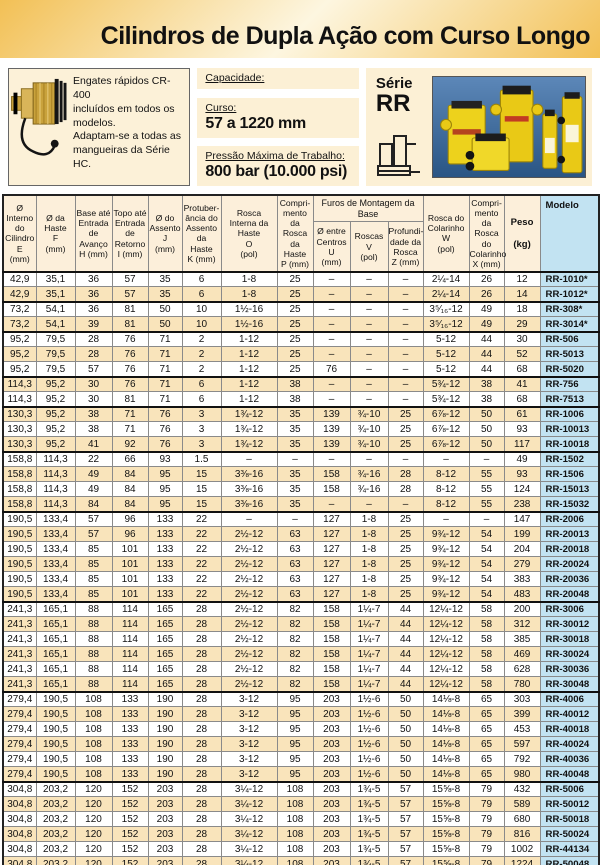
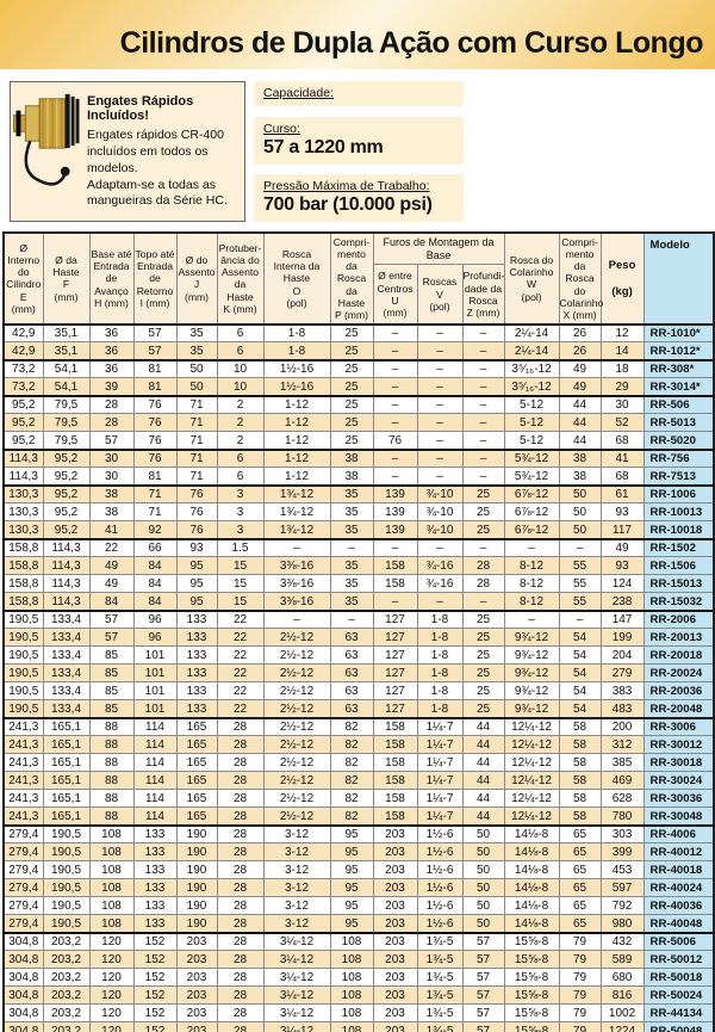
  Cilindros de Dupla Ação com Curso Longo
+ Engates Rápidos Incluídos!
  Engates rápidos CR-400
  incluídos em todos os modelos.
  Adaptam-se a todas as
  mangueiras da Série HC.
  Capacidade:
  Curso:
  57 a 1220 mm
  Pressão Máxima de Trabalho:
- 800 bar (10.000 psi)
+ 700 bar (10.000 psi)
- Série
- RR
  Ø Interno do Cilindro E (mm)	Ø da Haste F (mm)	Base até Entrada de Avanço H (mm)	Topo até Entrada de Retorno I (mm)	Ø do Assento J (mm)	Protuber- ância do Assento da Haste K (mm)	Rosca Interna da Haste O (pol)	Compri- mento da Rosca da Haste P (mm)	Furos de Montagem da Base	Rosca do Colarinho W (pol)	Compri- mento da Rosca do Colarinho X (mm)	Peso (kg)	Modelo
  Ø entre Centros U (mm)	Roscas V (pol)	Profundi- dade da Rosca Z (mm)
  42,9	35,1	36	57	35	6	1-8	25	–	–	–	2¼-14	26	12	RR-1010*
  42,9	35,1	36	57	35	6	1-8	25	–	–	–	2¼-14	26	14	RR-1012*
  73,2	54,1	36	81	50	10	1½-16	25	–	–	–	3⁵⁄₁₆-12	49	18	RR-308*
  73,2	54,1	39	81	50	10	1½-16	25	–	–	–	3⁵⁄₁₆-12	49	29	RR-3014*
  95,2	79,5	28	76	71	2	1-12	25	–	–	–	5-12	44	30	RR-506
  95,2	79,5	28	76	71	2	1-12	25	–	–	–	5-12	44	52	RR-5013
  95,2	79,5	57	76	71	2	1-12	25	76	–	–	5-12	44	68	RR-5020
  114,3	95,2	30	76	71	6	1-12	38	–	–	–	5¾-12	38	41	RR-756
  114,3	95,2	30	81	71	6	1-12	38	–	–	–	5¾-12	38	68	RR-7513
  130,3	95,2	38	71	76	3	1¾-12	35	139	¾-10	25	6⅞-12	50	61	RR-1006
  130,3	95,2	38	71	76	3	1¾-12	35	139	¾-10	25	6⅞-12	50	93	RR-10013
  130,3	95,2	41	92	76	3	1¾-12	35	139	¾-10	25	6⅞-12	50	117	RR-10018
  158,8	114,3	22	66	93	1.5	–	–	–	–	–	–	–	49	RR-1502
  158,8	114,3	49	84	95	15	3⅜-16	35	158	¾-16	28	8-12	55	93	RR-1506
  158,8	114,3	49	84	95	15	3⅜-16	35	158	¾-16	28	8-12	55	124	RR-15013
  158,8	114,3	84	84	95	15	3⅜-16	35	–	–	–	8-12	55	238	RR-15032
  190,5	133,4	57	96	133	22	–	–	127	1-8	25	–	–	147	RR-2006
  190,5	133,4	57	96	133	22	2½-12	63	127	1-8	25	9¾-12	54	199	RR-20013
  190,5	133,4	85	101	133	22	2½-12	63	127	1-8	25	9¾-12	54	204	RR-20018
  190,5	133,4	85	101	133	22	2½-12	63	127	1-8	25	9¾-12	54	279	RR-20024
  190,5	133,4	85	101	133	22	2½-12	63	127	1-8	25	9¾-12	54	383	RR-20036
  190,5	133,4	85	101	133	22	2½-12	63	127	1-8	25	9¾-12	54	483	RR-20048
  241,3	165,1	88	114	165	28	2½-12	82	158	1¼-7	44	12¼-12	58	200	RR-3006
  241,3	165,1	88	114	165	28	2½-12	82	158	1¼-7	44	12¼-12	58	312	RR-30012
  241,3	165,1	88	114	165	28	2½-12	82	158	1¼-7	44	12¼-12	58	385	RR-30018
  241,3	165,1	88	114	165	28	2½-12	82	158	1¼-7	44	12¼-12	58	469	RR-30024
  241,3	165,1	88	114	165	28	2½-12	82	158	1¼-7	44	12¼-12	58	628	RR-30036
  241,3	165,1	88	114	165	28	2½-12	82	158	1¼-7	44	12¼-12	58	780	RR-30048
  279,4	190,5	108	133	190	28	3-12	95	203	1½-6	50	14⅛-8	65	303	RR-4006
  279,4	190,5	108	133	190	28	3-12	95	203	1½-6	50	14⅛-8	65	399	RR-40012
  279,4	190,5	108	133	190	28	3-12	95	203	1½-6	50	14⅛-8	65	453	RR-40018
  279,4	190,5	108	133	190	28	3-12	95	203	1½-6	50	14⅛-8	65	597	RR-40024
  279,4	190,5	108	133	190	28	3-12	95	203	1½-6	50	14⅛-8	65	792	RR-40036
  279,4	190,5	108	133	190	28	3-12	95	203	1½-6	50	14⅛-8	65	980	RR-40048
  304,8	203,2	120	152	203	28	3¼-12	108	203	1¾-5	57	15⅝-8	79	432	RR-5006
  304,8	203,2	120	152	203	28	3¼-12	108	203	1¾-5	57	15⅝-8	79	589	RR-50012
  304,8	203,2	120	152	203	28	3¼-12	108	203	1¾-5	57	15⅝-8	79	680	RR-50018
  304,8	203,2	120	152	203	28	3¼-12	108	203	1¾-5	57	15⅝-8	79	816	RR-50024
  304,8	203,2	120	152	203	28	3¼-12	108	203	1¾-5	57	15⅝-8	79	1002	RR-44134
  304,8	203,2	120	152	203	28	3¼-12	108	203	1¾-5	57	15⅝-8	79	1224	RR-50048
